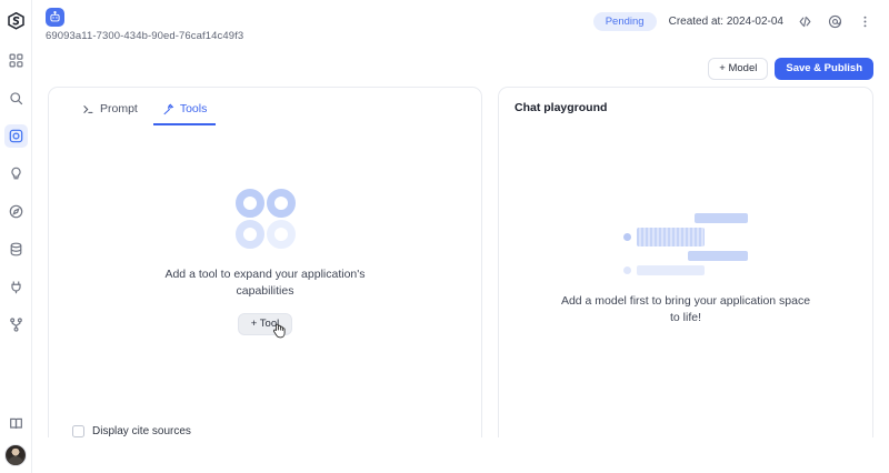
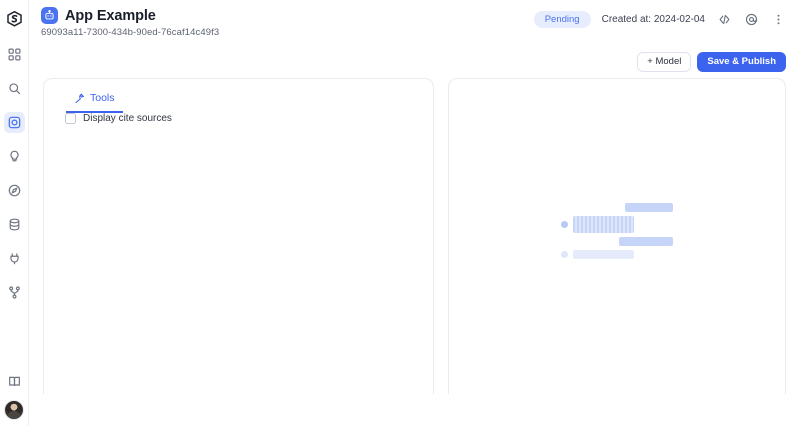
+ App Example
  69093a11-7300-434b-90ed-76caf14c49f3
  Pending
  Created at: 2024-02-04
  + Model
  Save & Publish
- Prompt
  Tools
- Add a tool to expand your application's capabilities
- + Tool
  Display cite sources
- Chat playground
- Add a model first to bring your application space to life!
